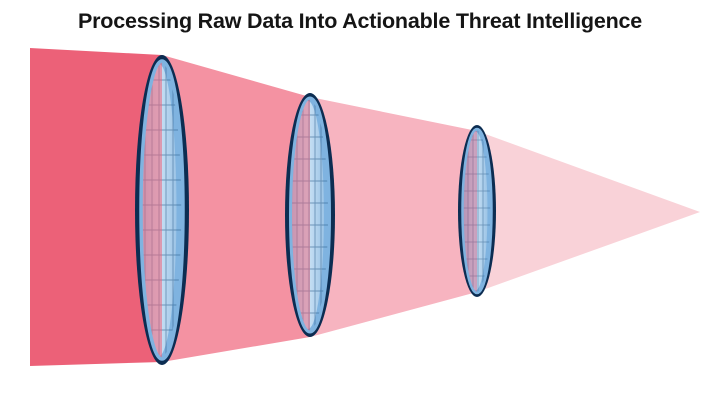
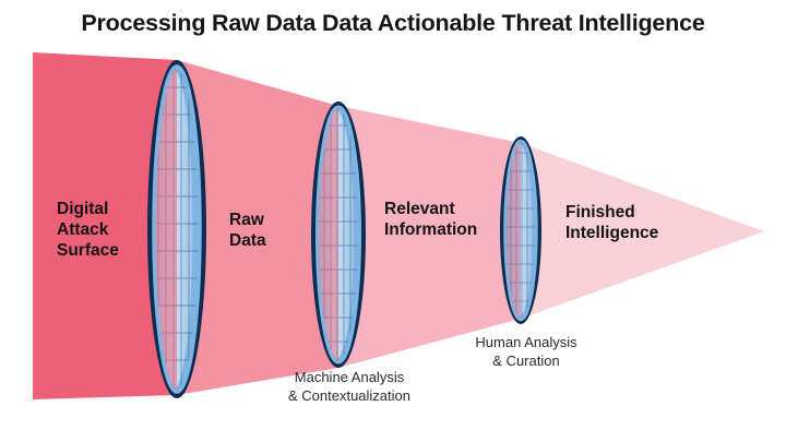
- Processing Raw Data Into Actionable Threat Intelligence
+ Processing Raw Data Data Actionable Threat Intelligence
+ Digital
+ Attack
+ Surface
+ Raw
+ Data
+ Relevant
+ Information
+ Finished
+ Intelligence
+ Machine Analysis
+ & Contextualization
+ Human Analysis
+ & Curation
